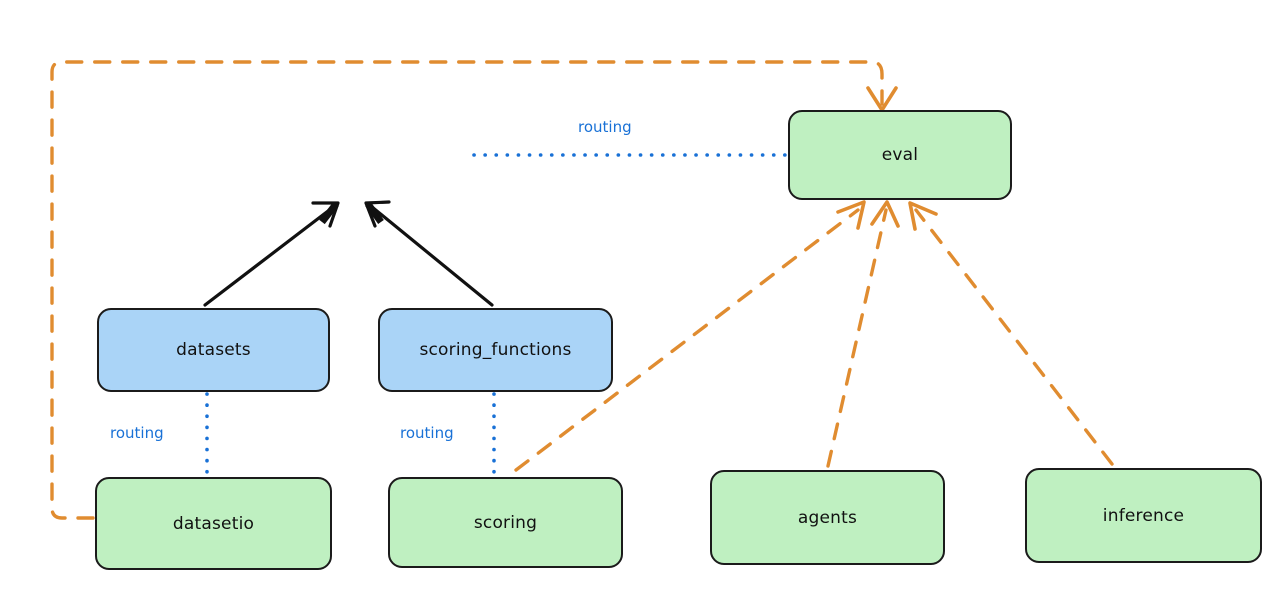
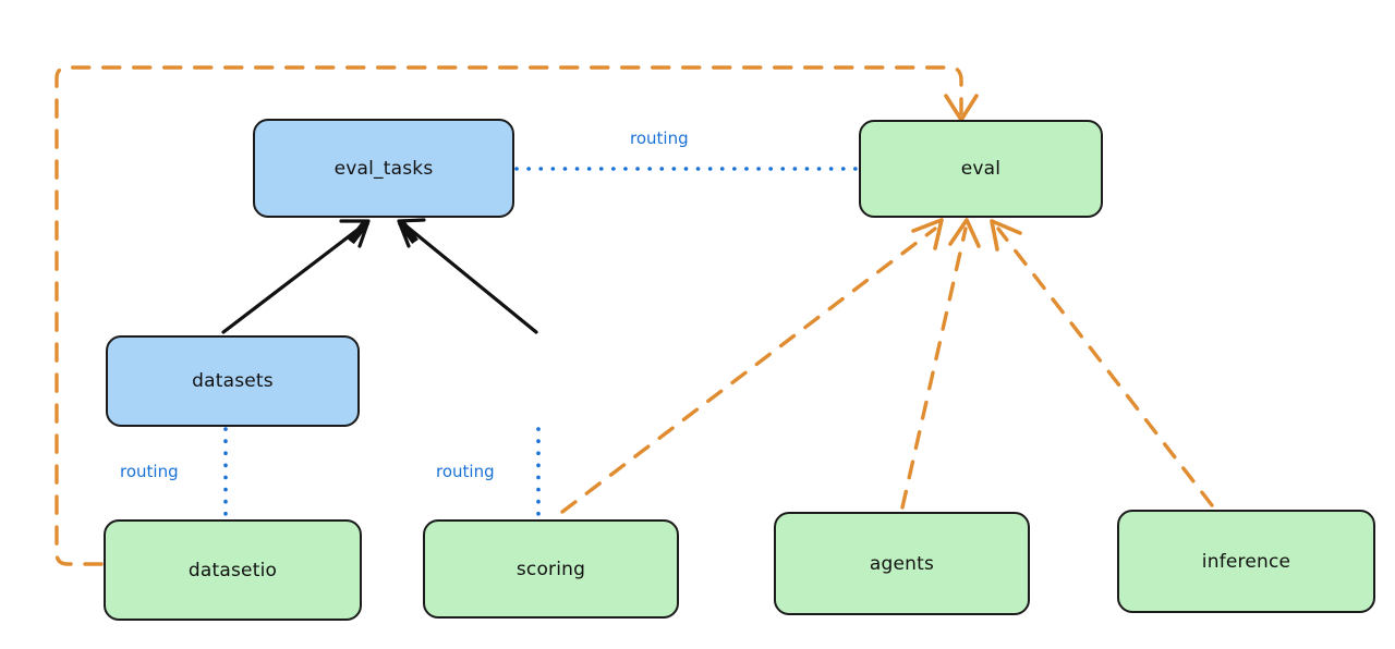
  routing
  routing
  routing
+ eval_tasks
  eval
  datasets
- scoring_functions
  datasetio
  scoring
  agents
  inference
